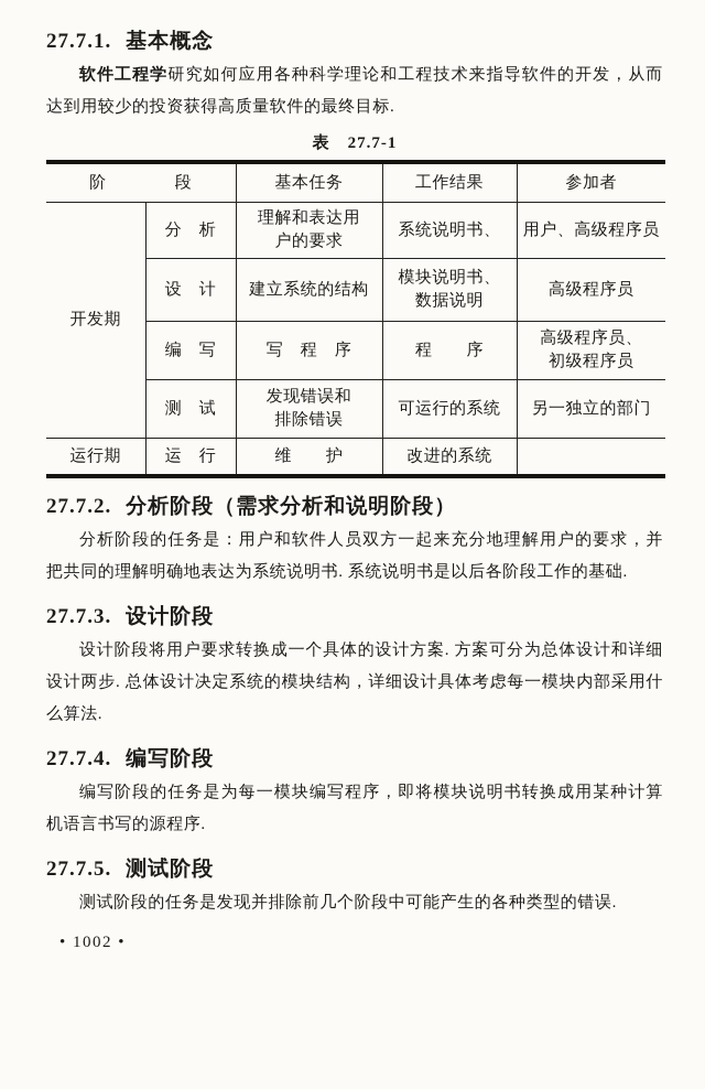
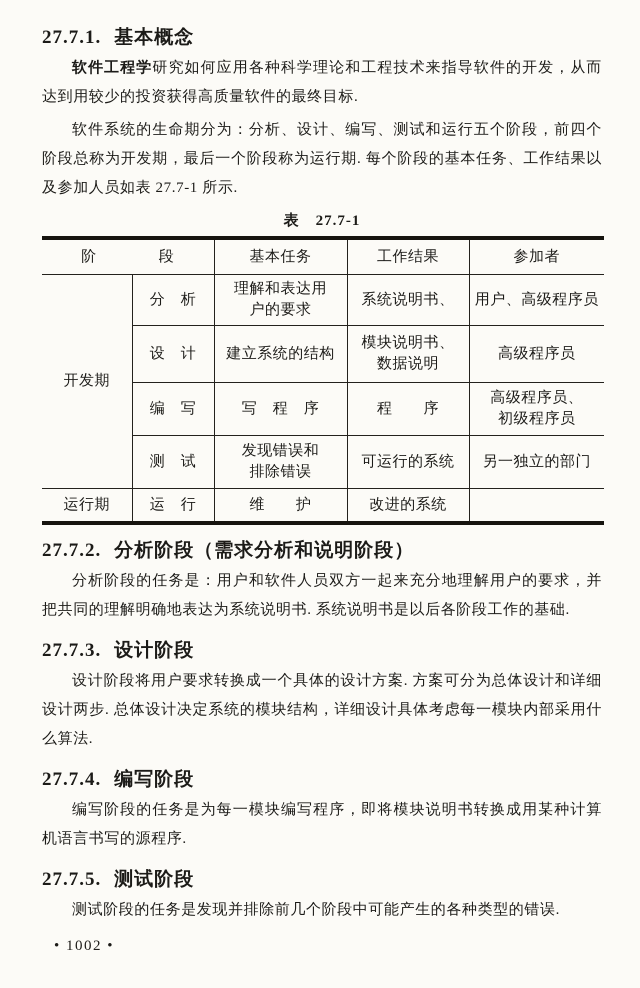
  27.7.1. 基本概念
  软件工程学研究如何应用各种科学理论和工程技术来指导软件的开发，从而达到用较少的投资获得高质量软件的最终目标.
+ 软件系统的生命期分为：分析、设计、编写、测试和运行五个阶段，前四个阶段总称为开发期，最后一个阶段称为运行期. 每个阶段的基本任务、工作结果以及参加人员如表 27.7-1 所示.
  表 27.7-1
  阶 段	基本任务	工作结果	参加者
  开发期	分 析	理解和表达用 户的要求	系统说明书、	用户、高级程序员
  设 计	建立系统的结构	模块说明书、 数据说明	高级程序员
  编 写	写 程 序	程 序	高级程序员、 初级程序员
  测 试	发现错误和 排除错误	可运行的系统	另一独立的部门
  运行期	运 行	维 护	改进的系统
  27.7.2. 分析阶段（需求分析和说明阶段）
  分析阶段的任务是：用户和软件人员双方一起来充分地理解用户的要求，并把共同的理解明确地表达为系统说明书. 系统说明书是以后各阶段工作的基础.
  27.7.3. 设计阶段
  设计阶段将用户要求转换成一个具体的设计方案. 方案可分为总体设计和详细设计两步. 总体设计决定系统的模块结构，详细设计具体考虑每一模块内部采用什么算法.
  27.7.4. 编写阶段
  编写阶段的任务是为每一模块编写程序，即将模块说明书转换成用某种计算机语言书写的源程序.
  27.7.5. 测试阶段
  测试阶段的任务是发现并排除前几个阶段中可能产生的各种类型的错误.
  • 1002 •
